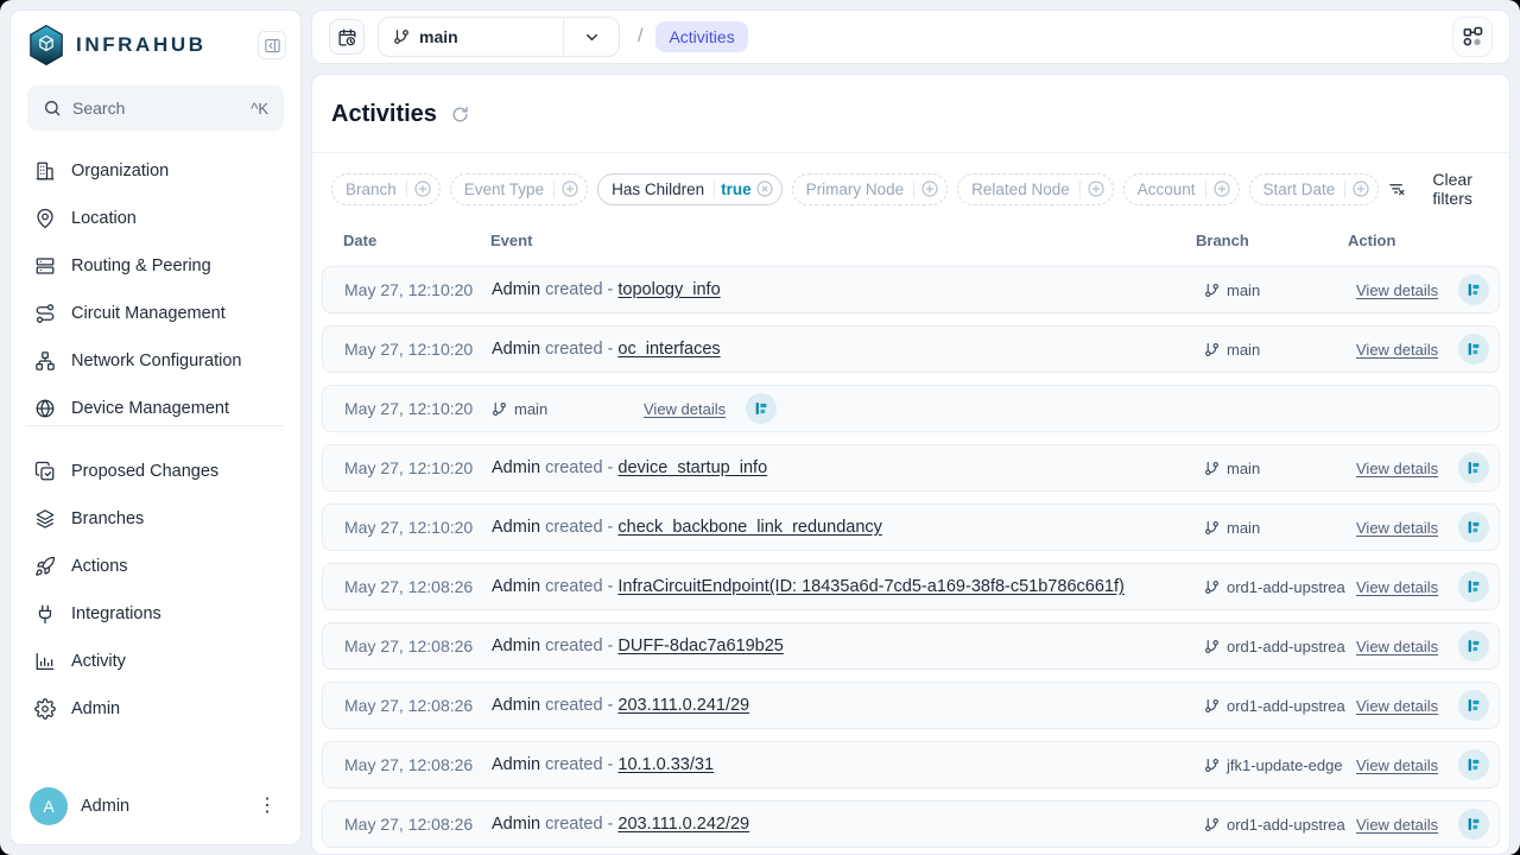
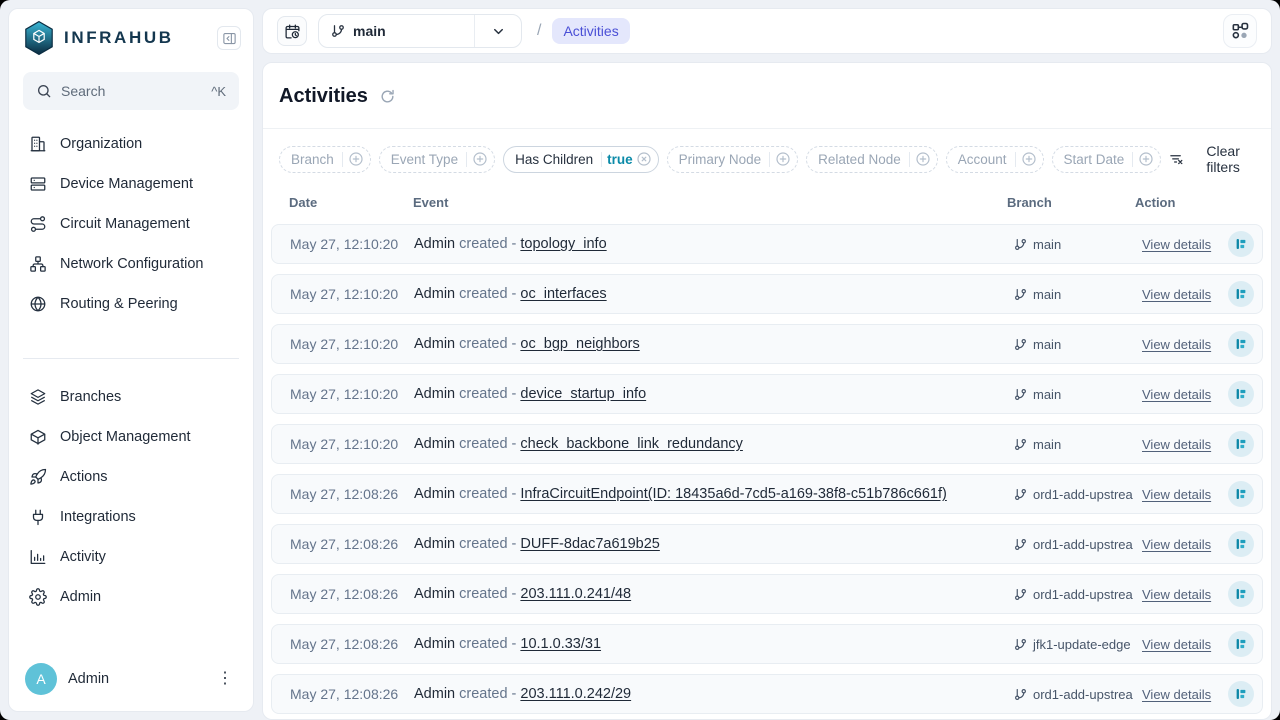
  INFRAHUB
  Search
  ^K
  Organization
- Location
- Routing & Peering
+ Device Management
  Circuit Management
  Network Configuration
- Device Management
+ Routing & Peering
- Proposed Changes
  Branches
+ Object Management
  Actions
  Integrations
  Activity
  Admin
  A
  Admin
  ⋮
  main
  /
  Activities
  Activities
  Branch
  Event Type
  Has Children
  true
  Primary Node
  Related Node
  Account
  Start Date
  Clear filters
  Date
  Event
  Branch
  Action
  May 27, 12:10:20
  Admin created - topology_info
  main
  View details
  May 27, 12:10:20
  Admin created - oc_interfaces
  main
  View details
  May 27, 12:10:20
+ Admin created - oc_bgp_neighbors
  main
  View details
  May 27, 12:10:20
  Admin created - device_startup_info
  main
  View details
  May 27, 12:10:20
  Admin created - check_backbone_link_redundancy
  main
  View details
  May 27, 12:08:26
  Admin created - InfraCircuitEndpoint(ID: 18435a6d-7cd5-a169-38f8-c51b786c661f)
  ord1-add-upstrea
  View details
  May 27, 12:08:26
  Admin created - DUFF-8dac7a619b25
  ord1-add-upstrea
  View details
  May 27, 12:08:26
- Admin created - 203.111.0.241/29
+ Admin created - 203.111.0.241/48
  ord1-add-upstrea
  View details
  May 27, 12:08:26
  Admin created - 10.1.0.33/31
  jfk1-update-edge
  View details
  May 27, 12:08:26
  Admin created - 203.111.0.242/29
  ord1-add-upstrea
  View details
